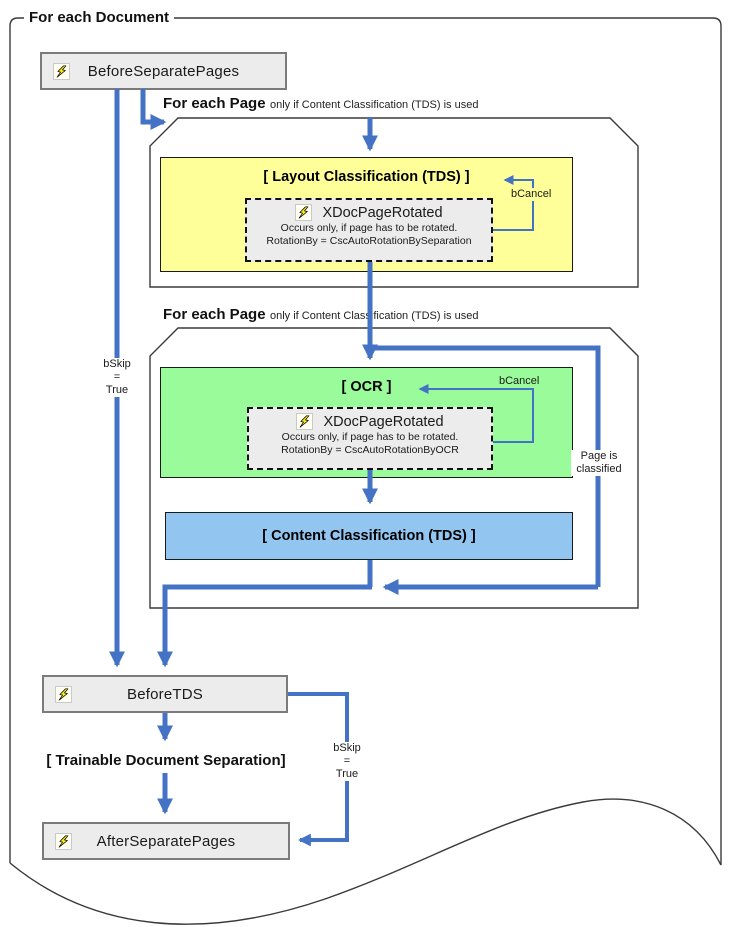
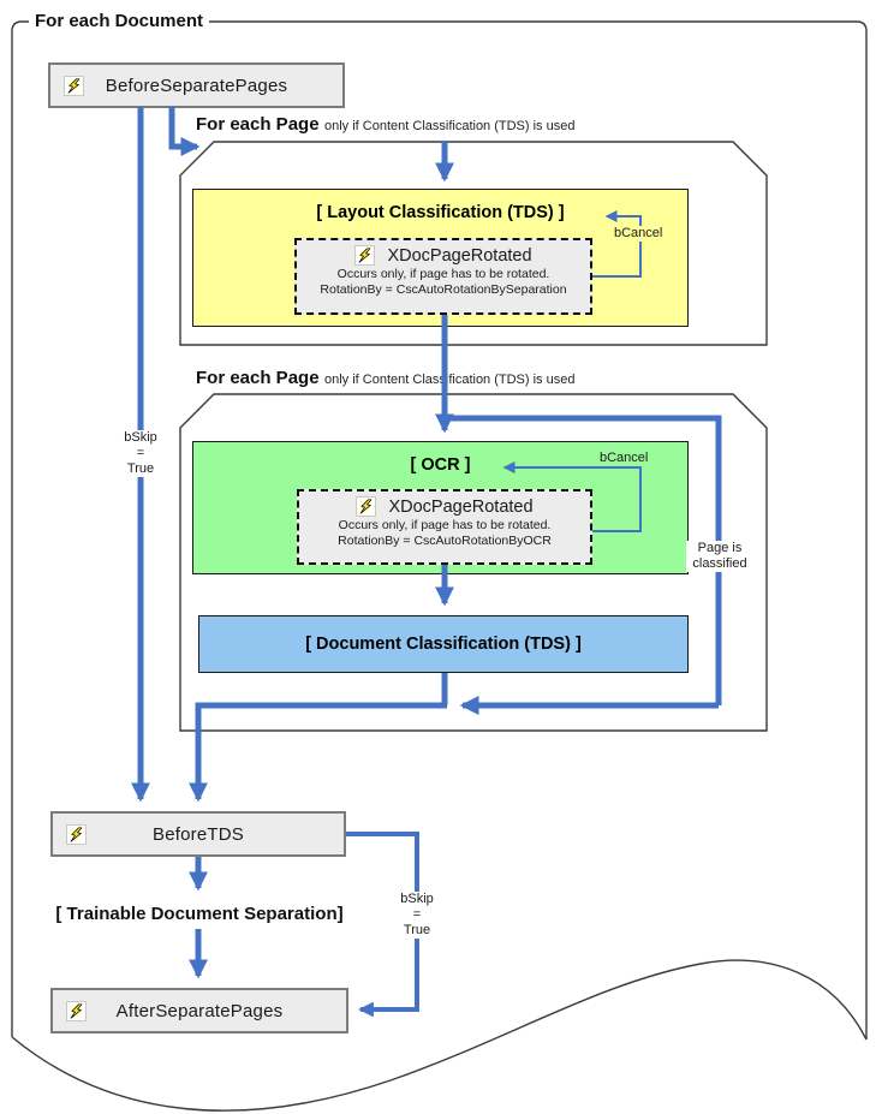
  For each Document
  BeforeSeparatePages
  For each Page only if Content Classification (TDS) is used
  [ Layout Classification (TDS) ]
  XDocPageRotated
  Occurs only, if page has to be rotated.
  RotationBy = CscAutoRotationBySeparation
  For each Page only if Content Clasfication (TDS) is used
  [ OCR ]
  XDocPageRotated
  Occurs only, if page has to be rotated.
  RotationBy = CscAutoRotationByOCR
- [ Content Classification (TDS) ]
+ [ Document Classification (TDS) ]
  BeforeTDS
  [ Trainable Document Separation]
  AfterSeparatePages
  bSkip
  =
  True
  bSkip
  =
  True
  Page is
  classified
  bCancel
  bCancel
